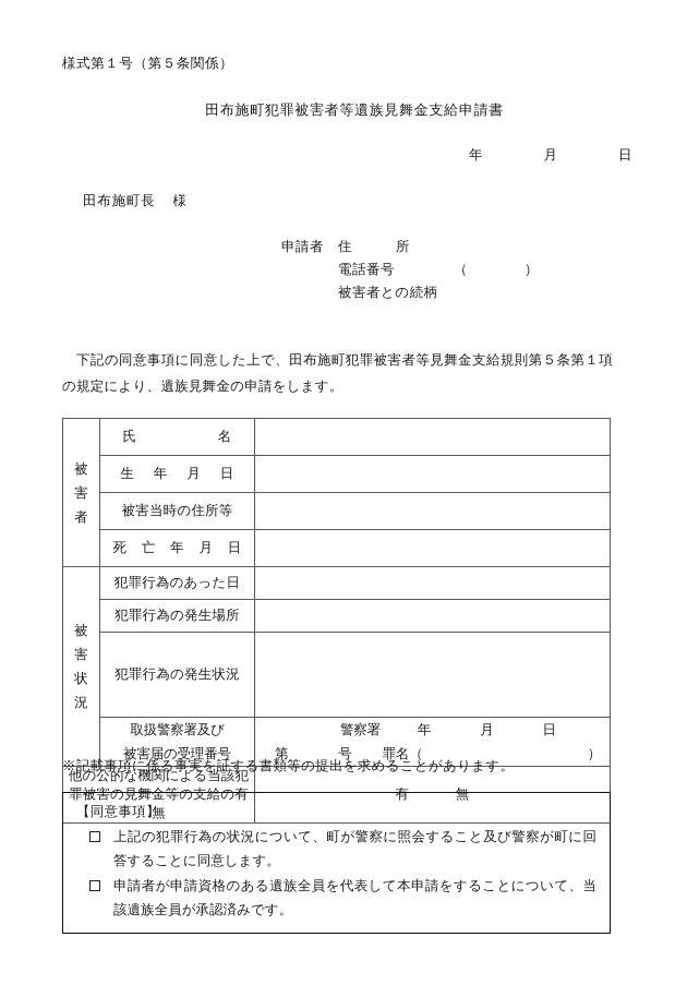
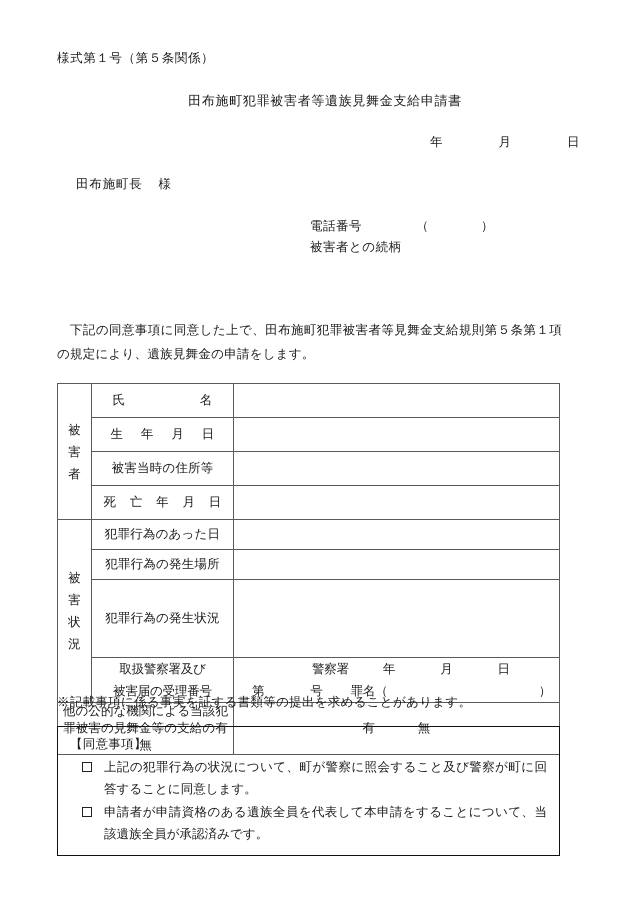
  様式第１号（第５条関係）
  田布施町犯罪被害者等遺族見舞金支給申請書
  年
  月
  日
  田布施町長 様
- 申請者
- 住
- 所
  電話番号
  （
  ）
  被害者との続柄
  下記の同意事項に同意した上で、田布施町犯罪被害者等見舞金支給規則第５条第１項の規定により、遺族見舞金の申請をします。
  被 害 者	氏 名
  生 年 月 日
  被害当時の住所等
  死 亡 年 月 日
  被 害 状 況	犯罪行為のあった日
  犯罪行為の発生場所
  犯罪行為の発生状況
  取扱警察署及び 被害届の受理番号	警察署 年 月 日 第 号 罪名（ ）
  他の公的な機関による当該犯罪被害の見舞金等の支給の有無	有 無
  ※記載事項に係る事実を証する書類等の提出を求めることがあります。
  【同意事項】
  上記の犯罪行為の状況について、町が警察に照会すること及び警察が町に回答することに同意します。
  申請者が申請資格のある遺族全員を代表して本申請をすることについて、当該遺族全員が承認済みです。
